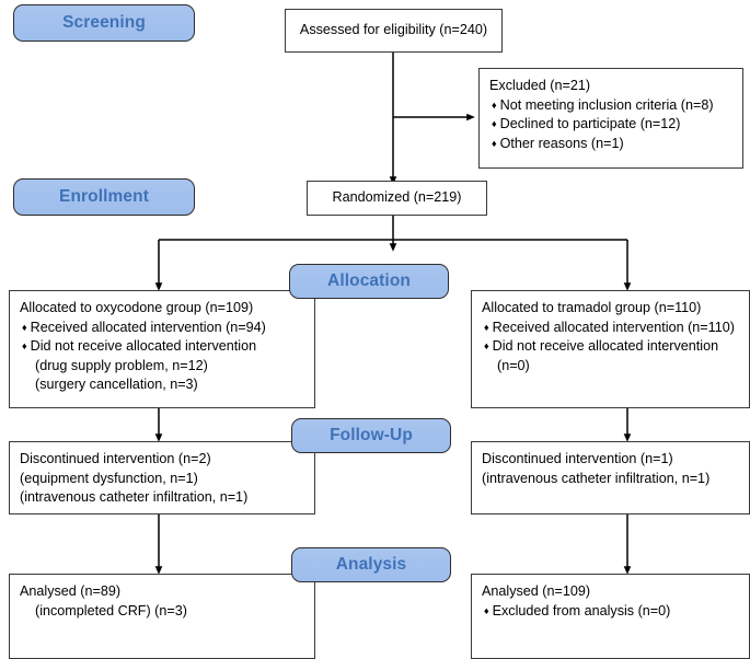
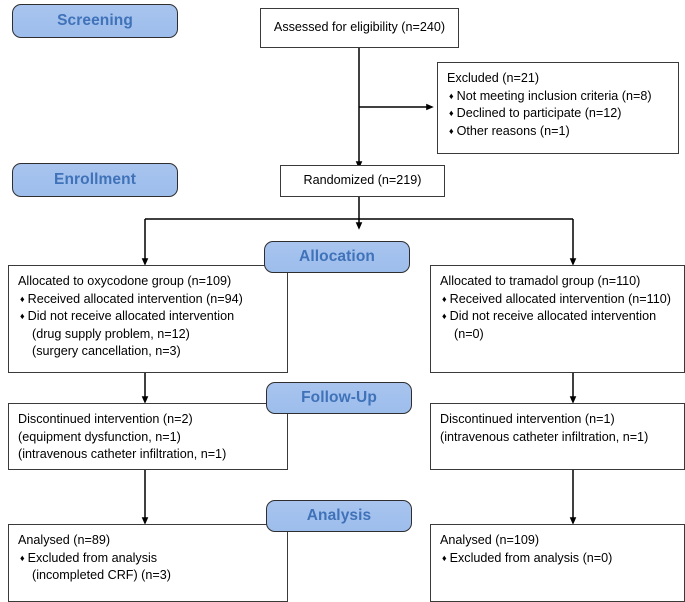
  Screening
  Enrollment
  Allocation
  Follow-Up
  Analysis
  Assessed for eligibility (n=240)
  Excluded (n=21)
  ♦ Not meeting inclusion criteria (n=8)
  ♦ Declined to participate (n=12)
  ♦ Other reasons (n=1)
  Randomized (n=219)
  Allocated to oxycodone group (n=109)
  ♦ Received allocated intervention (n=94)
  ♦ Did not receive allocated intervention
  (drug supply problem, n=12)
  (surgery cancellation, n=3)
  Allocated to tramadol group (n=110)
  ♦ Received allocated intervention (n=110)
  ♦ Did not receive allocated intervention
  (n=0)
  Discontinued intervention (n=2) (equipment dysfunction, n=1) (intravenous catheter infiltration, n=1)
  Discontinued intervention (n=1) (intravenous catheter infiltration, n=1)
  Analysed (n=89)
+ ♦ Excluded from analysis
  (incompleted CRF) (n=3)
  Analysed (n=109)
  ♦ Excluded from analysis (n=0)
